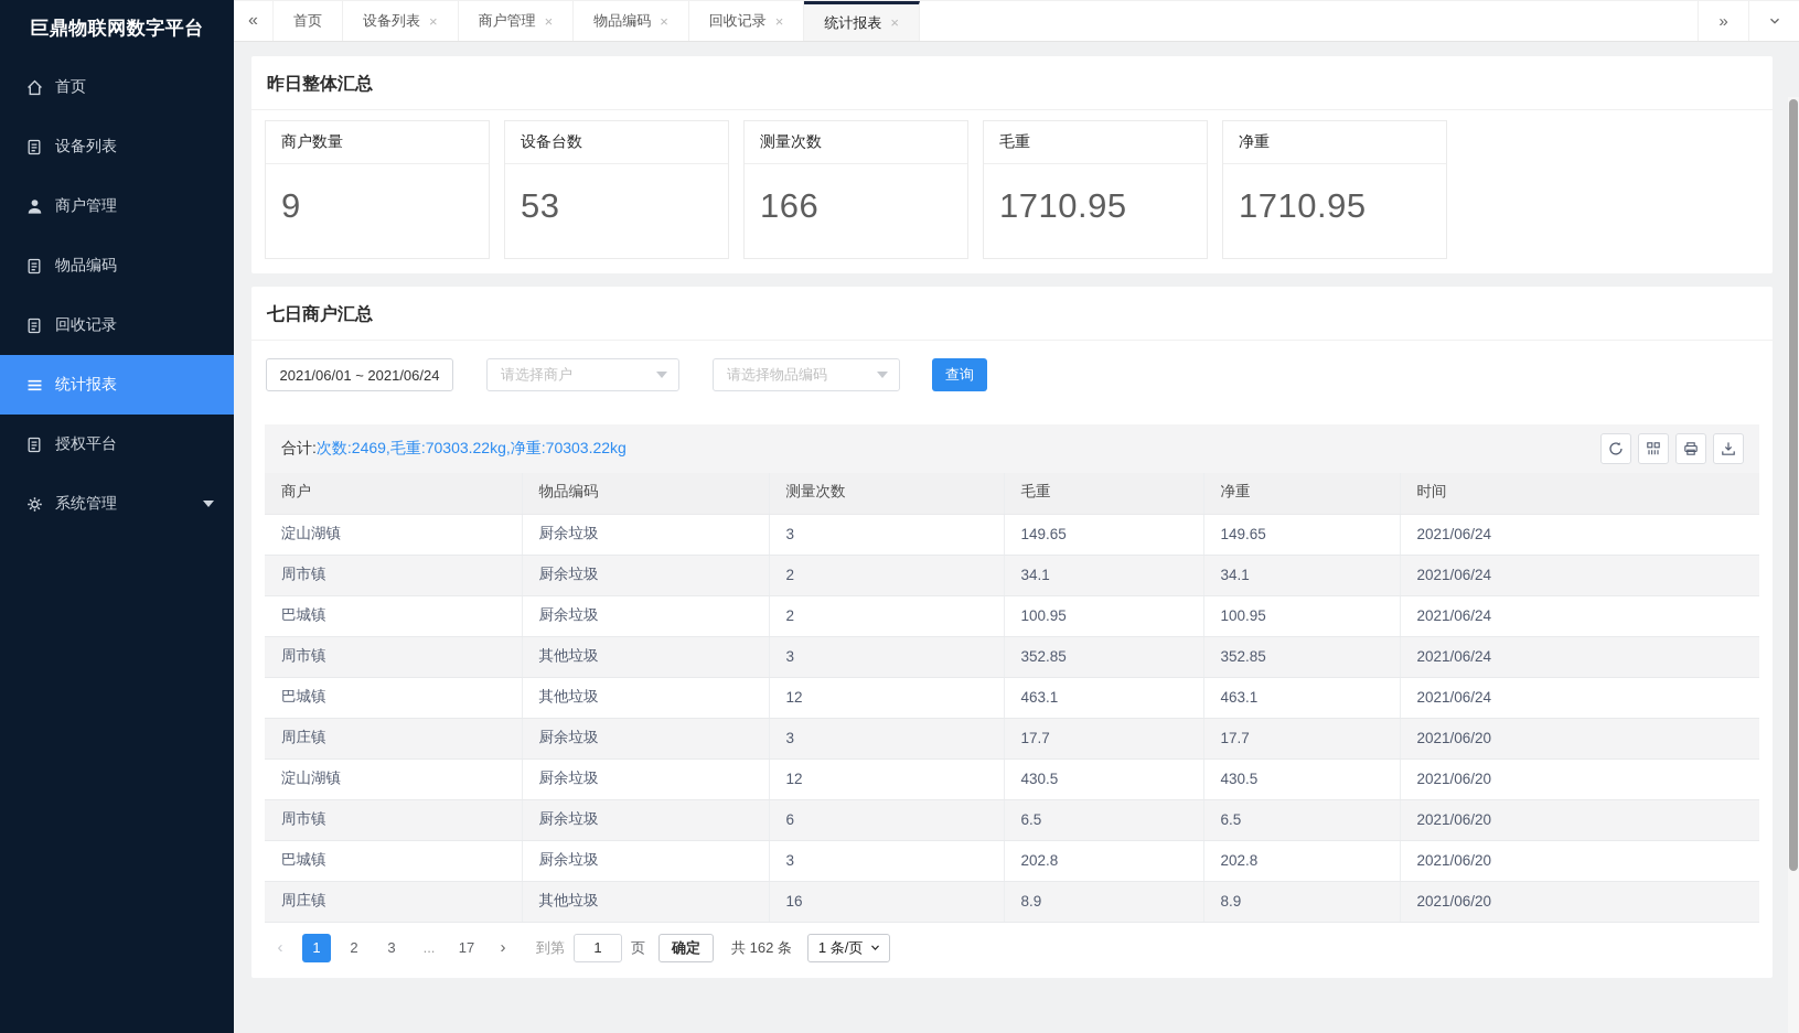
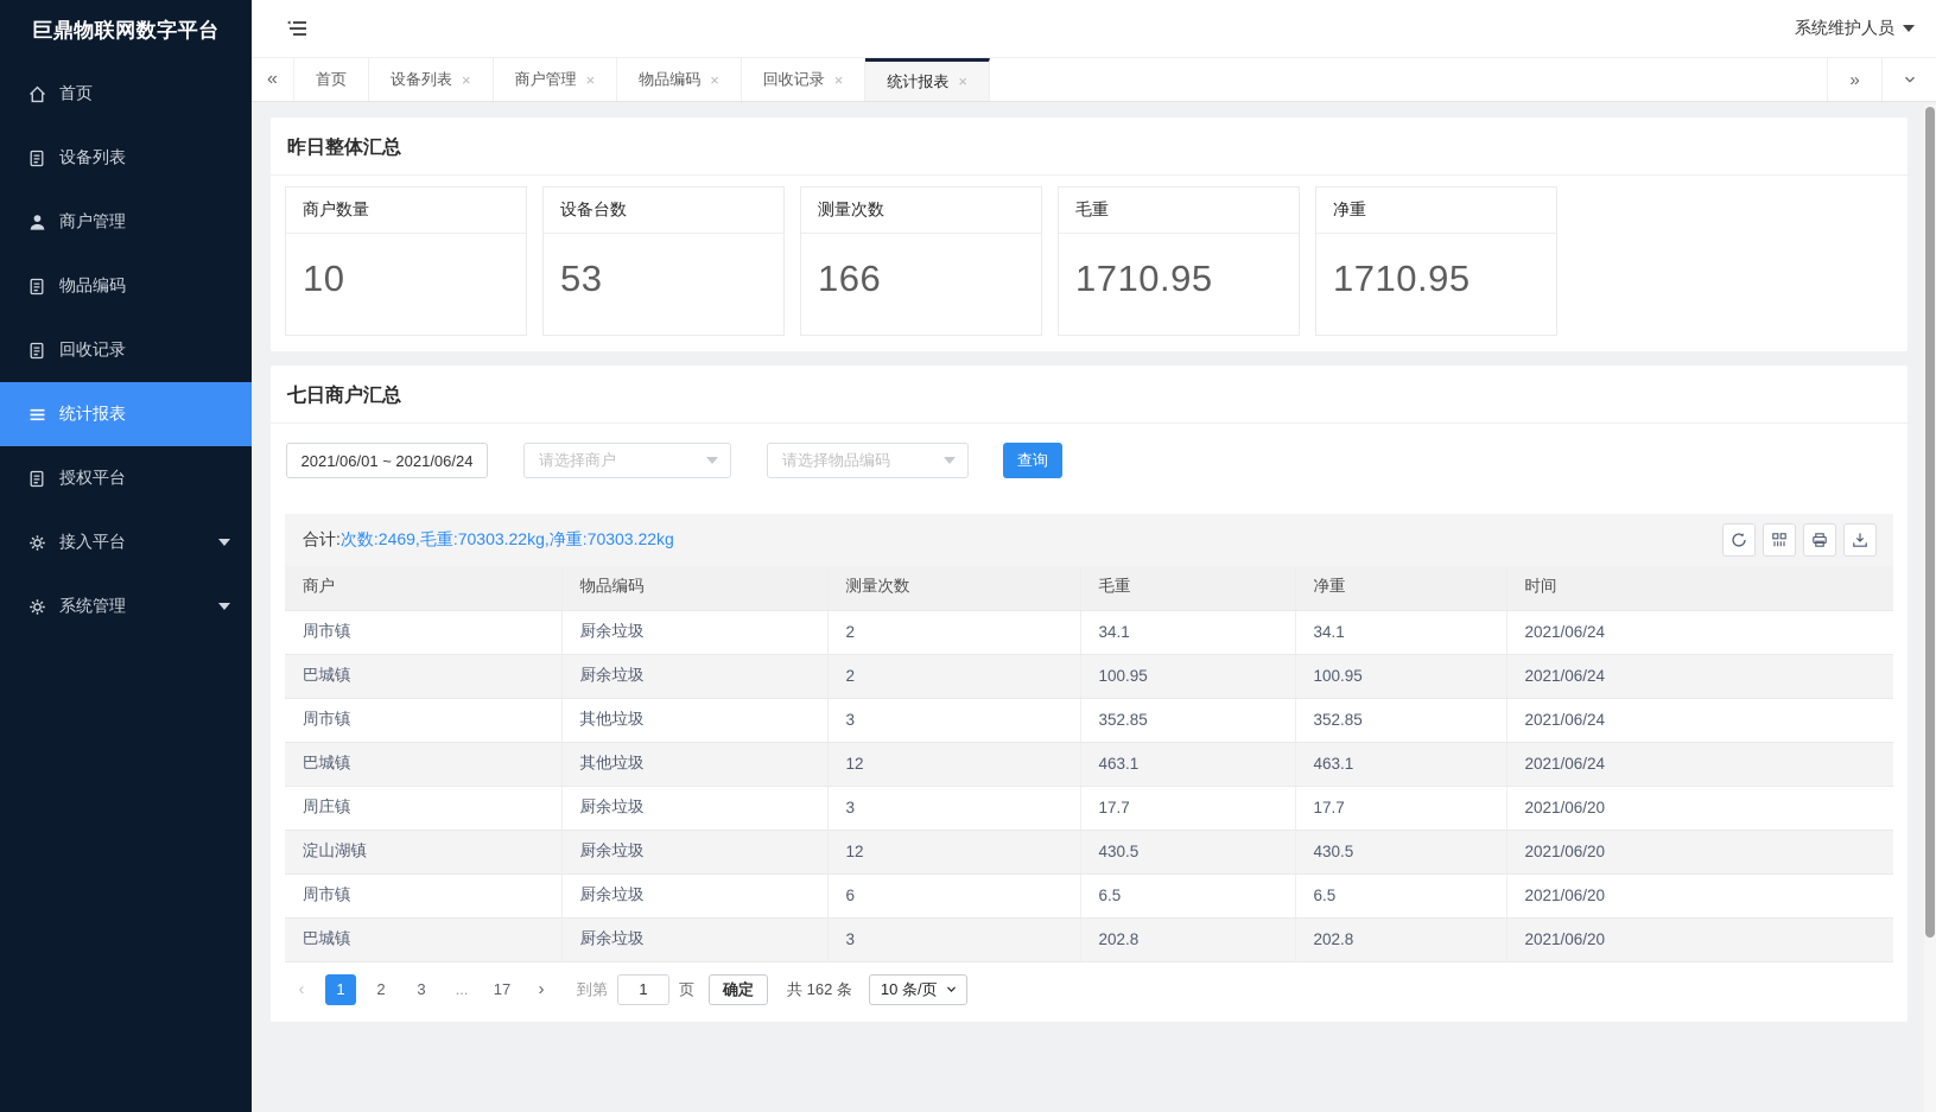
  巨鼎物联网数字平台
  首页
  设备列表
  商户管理
  物品编码
  回收记录
  统计报表
  授权平台
+ 接入平台
  系统管理
+ 系统维护人员
  «
  首页
  设备列表
  ×
  商户管理
  ×
  物品编码
  ×
  回收记录
  ×
  统计报表
  ×
  »
  昨日整体汇总
  商户数量
- 9
+ 10
  设备台数
  53
  测量次数
  166
  毛重
  1710.95
  净重
  1710.95
  七日商户汇总
  2021/06/01 ~ 2021/06/24
  请选择商户
  请选择物品编码
  查询
  合计:次数:2469,毛重:70303.22kg,净重:70303.22kg
  商户	物品编码	测量次数	毛重	净重	时间
- 淀山湖镇	厨余垃圾	3	149.65	149.65	2021/06/24
  周市镇	厨余垃圾	2	34.1	34.1	2021/06/24
  巴城镇	厨余垃圾	2	100.95	100.95	2021/06/24
  周市镇	其他垃圾	3	352.85	352.85	2021/06/24
  巴城镇	其他垃圾	12	463.1	463.1	2021/06/24
  周庄镇	厨余垃圾	3	17.7	17.7	2021/06/20
  淀山湖镇	厨余垃圾	12	430.5	430.5	2021/06/20
  周市镇	厨余垃圾	6	6.5	6.5	2021/06/20
  巴城镇	厨余垃圾	3	202.8	202.8	2021/06/20
- 周庄镇	其他垃圾	16	8.9	8.9	2021/06/20
  ‹
  1
  2
  3
  ...
  17
  ›
  到第
  1
  页
  确定
  共 162 条
- 1 条/页
+ 10 条/页
